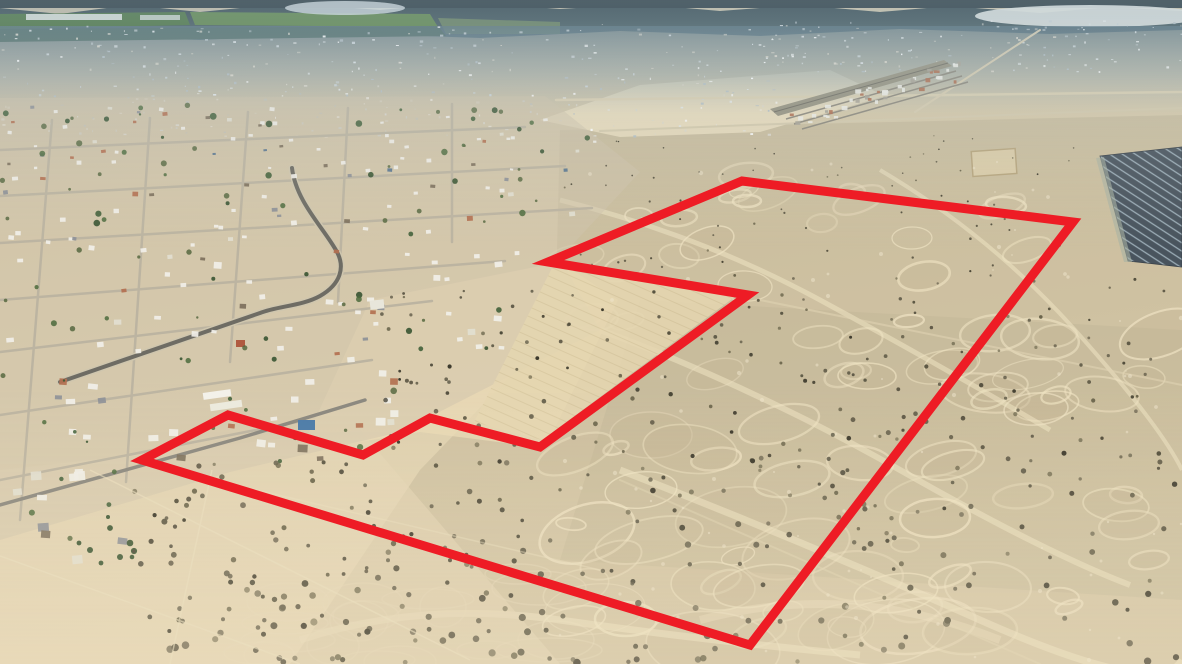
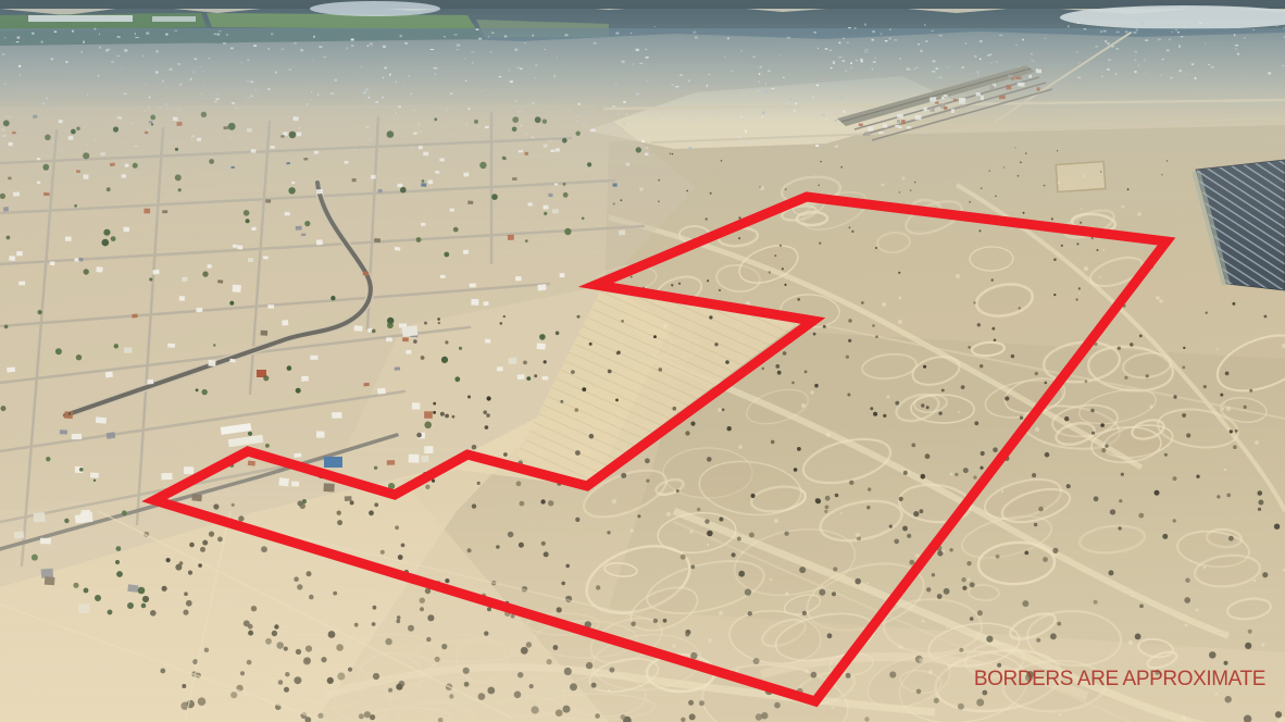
+ BORDERS ARE APPROXIMATE
